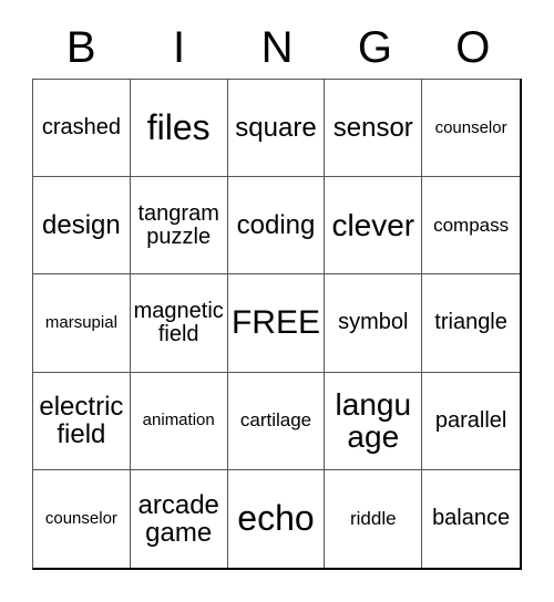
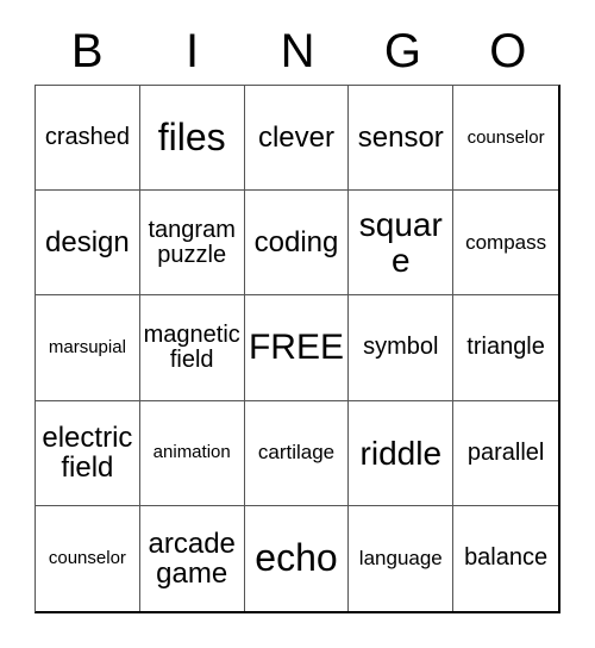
  B
  I
  N
  G
  O
  crashed
  files
- square
+ clever
  sensor
  counselor
  design
  tangram puzzle
  coding
- clever
+ square
  compass
  marsupial
  magnetic field
  FREE
  symbol
  triangle
  electric field
  animation
  cartilage
- language
+ riddle
  parallel
  counselor
  arcade game
  echo
- riddle
+ language
  balance
